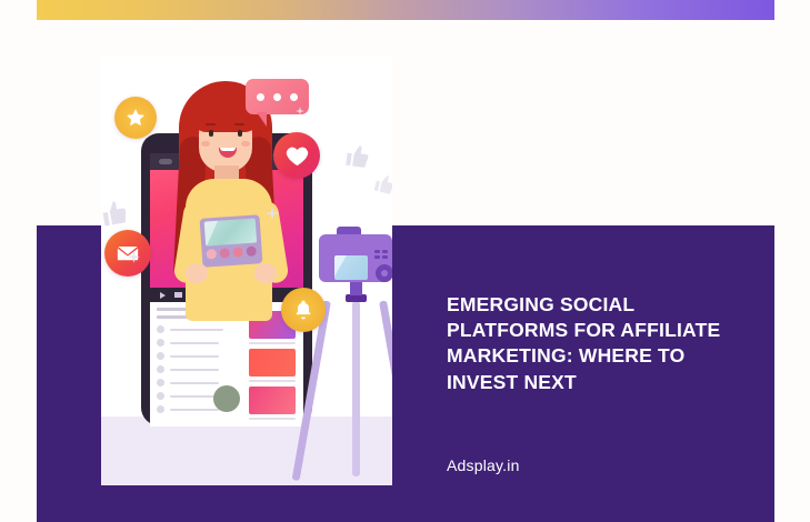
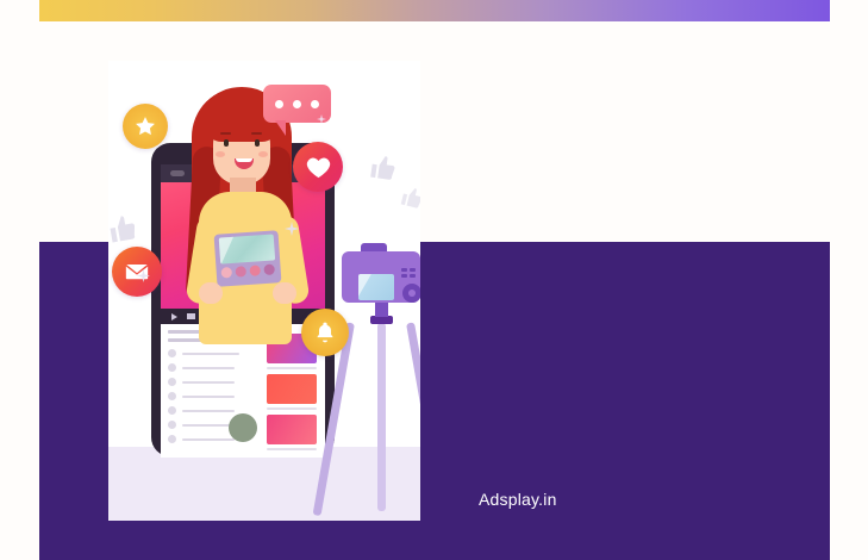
- EMERGING SOCIAL PLATFORMS FOR AFFILIATE MARKETING: WHERE TO INVEST NEXT
  Adsplay.in
